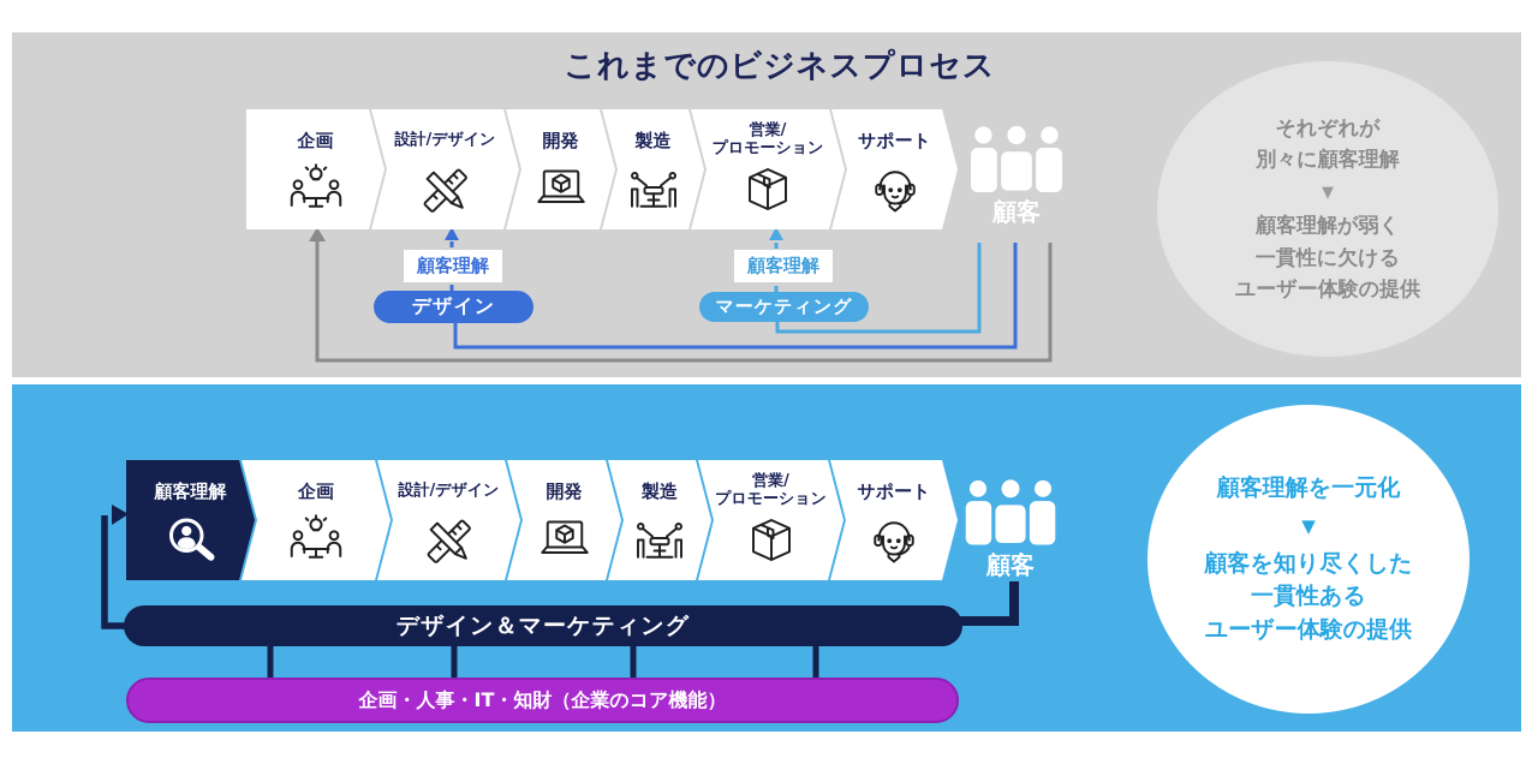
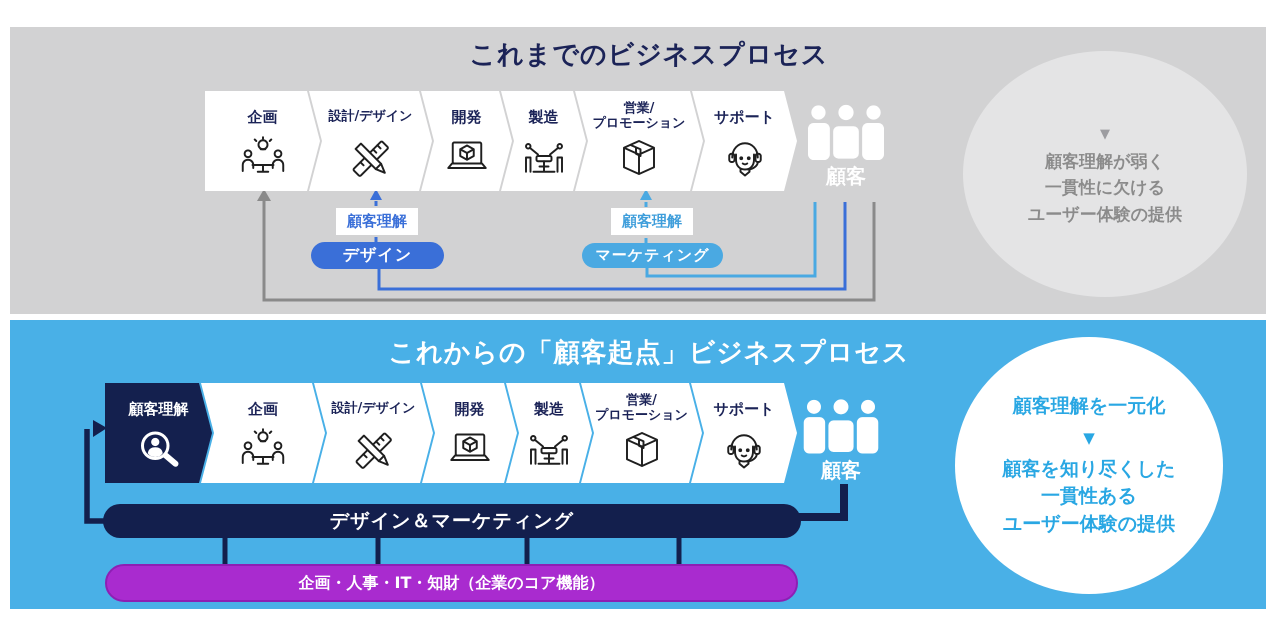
  これまでのビジネスプロセス
+ これからの「顧客起点」ビジネスプロセス
  企画
  設計/デザイン
  開発
  製造
  営業/
  プロモーション
  サポート
  顧客
  顧客理解
  顧客理解
  デザイン
  マーケティング
- それぞれが
- 別々に顧客理解
  ▼
  顧客理解が弱く
  一貫性に欠ける
  ユーザー体験の提供
  顧客理解
  企画
  設計/デザイン
  開発
  製造
  営業/
  プロモーション
  サポート
  顧客
  デザイン＆マーケティング
  企画・人事・IT・知財（企業のコア機能）
  顧客理解を一元化
  ▼
  顧客を知り尽くした
  一貫性ある
  ユーザー体験の提供
